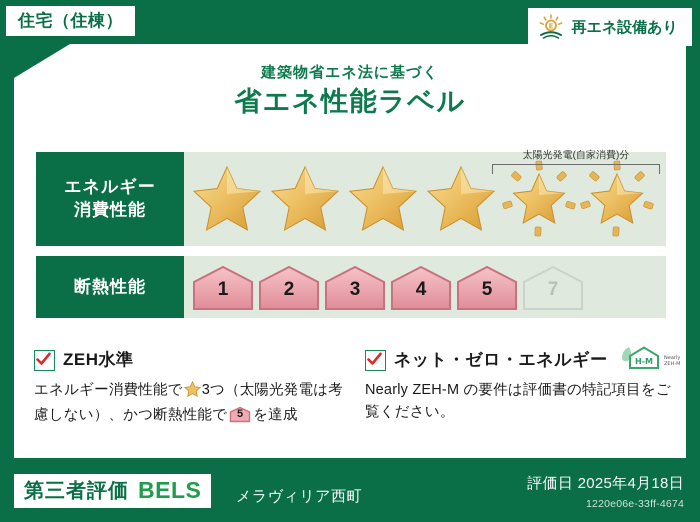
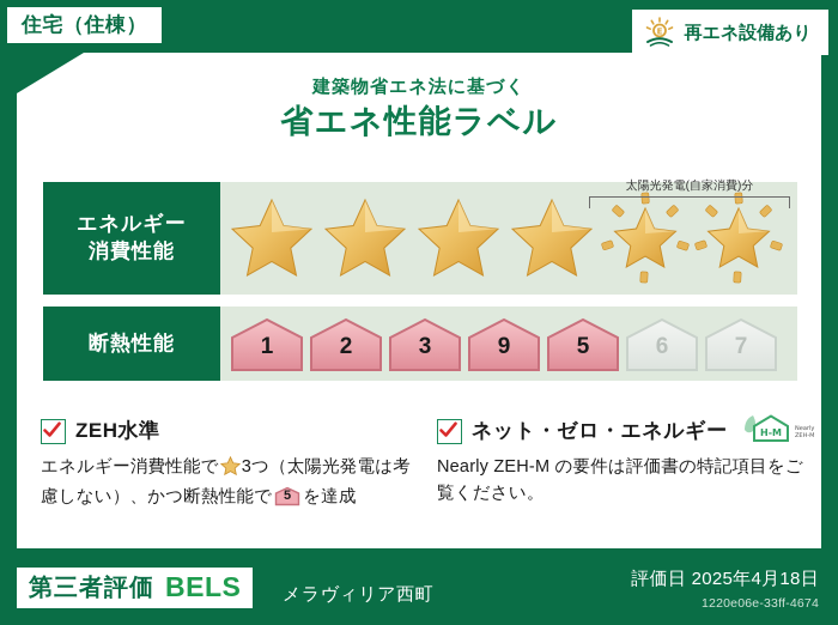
  住宅（住棟）
  E
  再エネ設備あり
  建築物省エネ法に基づく
  省エネ性能ラベル
  エネルギー
  消費性能
  太陽光発電(自家消費)分
  断熱性能
  1
  2
  3
- 4
+ 9
  5
+ 6
  7
  ZEH水準
  エネルギー消費性能で 3つ（太陽光発電は考慮しない）、かつ断熱性能で
  5
  を達成
  ネット・ゼロ・エネルギー
  H-M
  Nearly ZEH-M の要件は評価書の特記項目をご覧ください。
  第三者評価
  BELS
  メラヴィリア西町
  評価日 2025年4月18日
  1220e06e-33ff-4674
